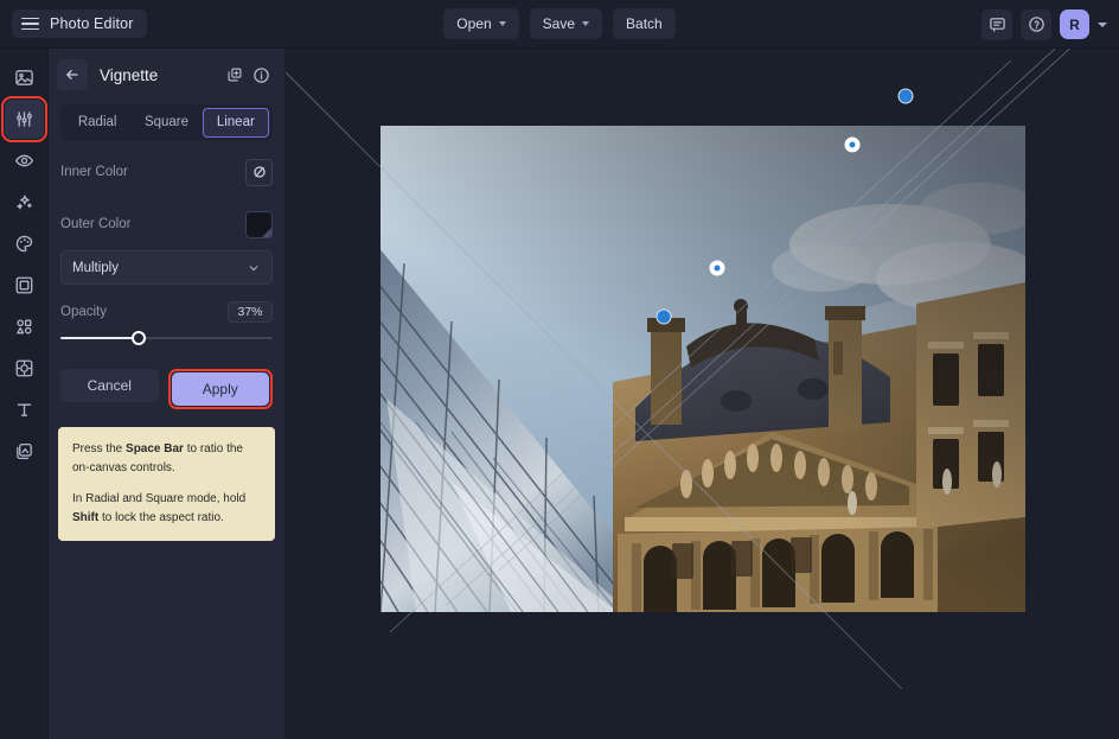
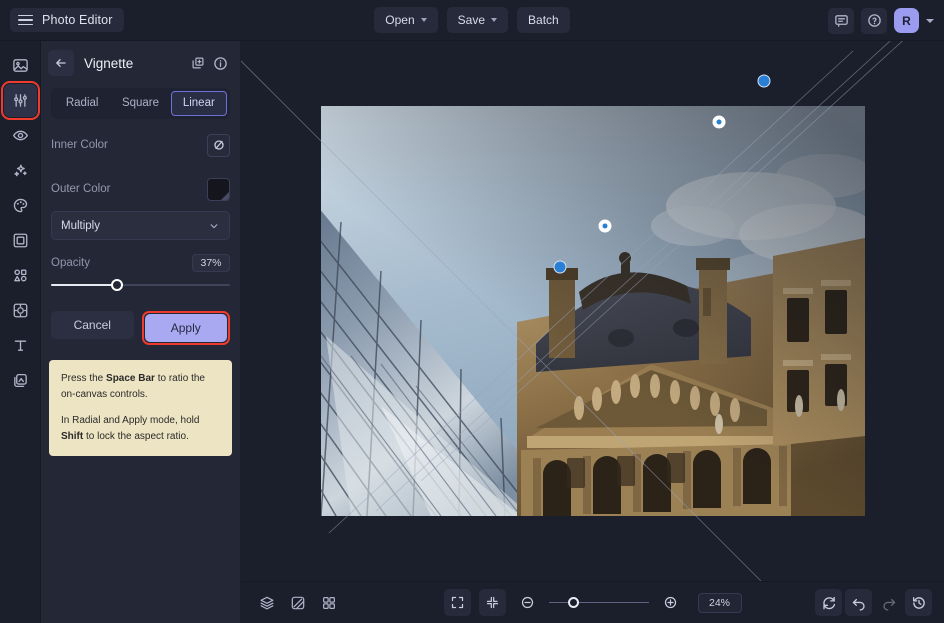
  Photo Editor
  Open
  Save
  Batch
  R
  Vignette
  Radial
  Square
  Linear
  Inner Color
  Outer Color
  Multiply
  Opacity
  37%
  Cancel
  Apply
  Press the Space Bar to ratio the on-canvas controls.
- In Radial and Square mode, hold Shift to lock the aspect ratio.
+ In Radial and Apply mode, hold Shift to lock the aspect ratio.
+ 24%
